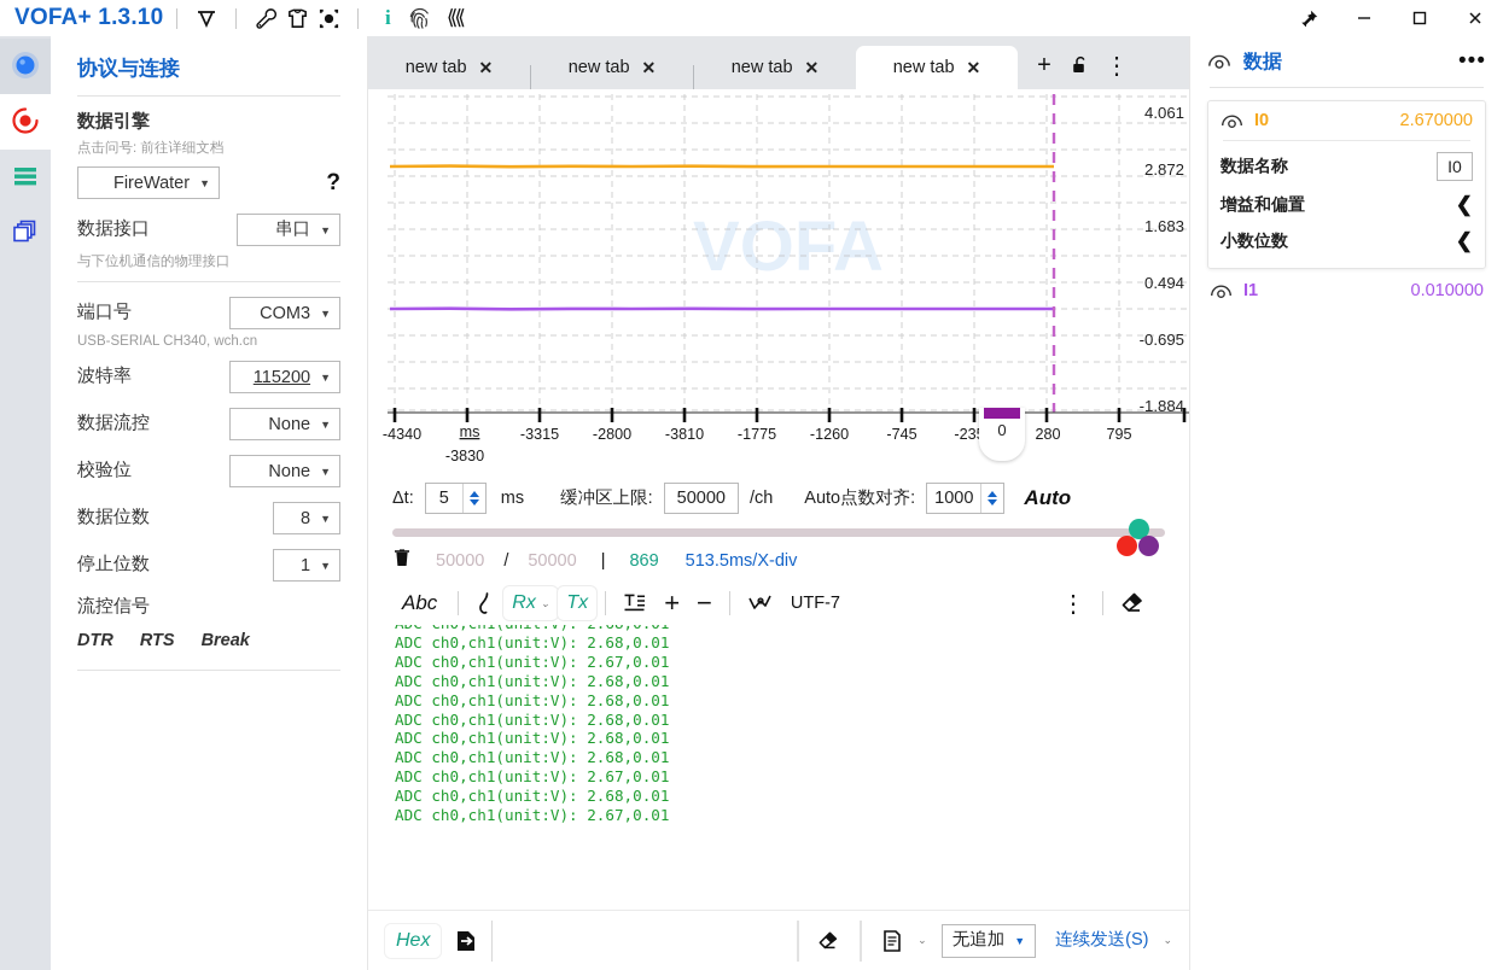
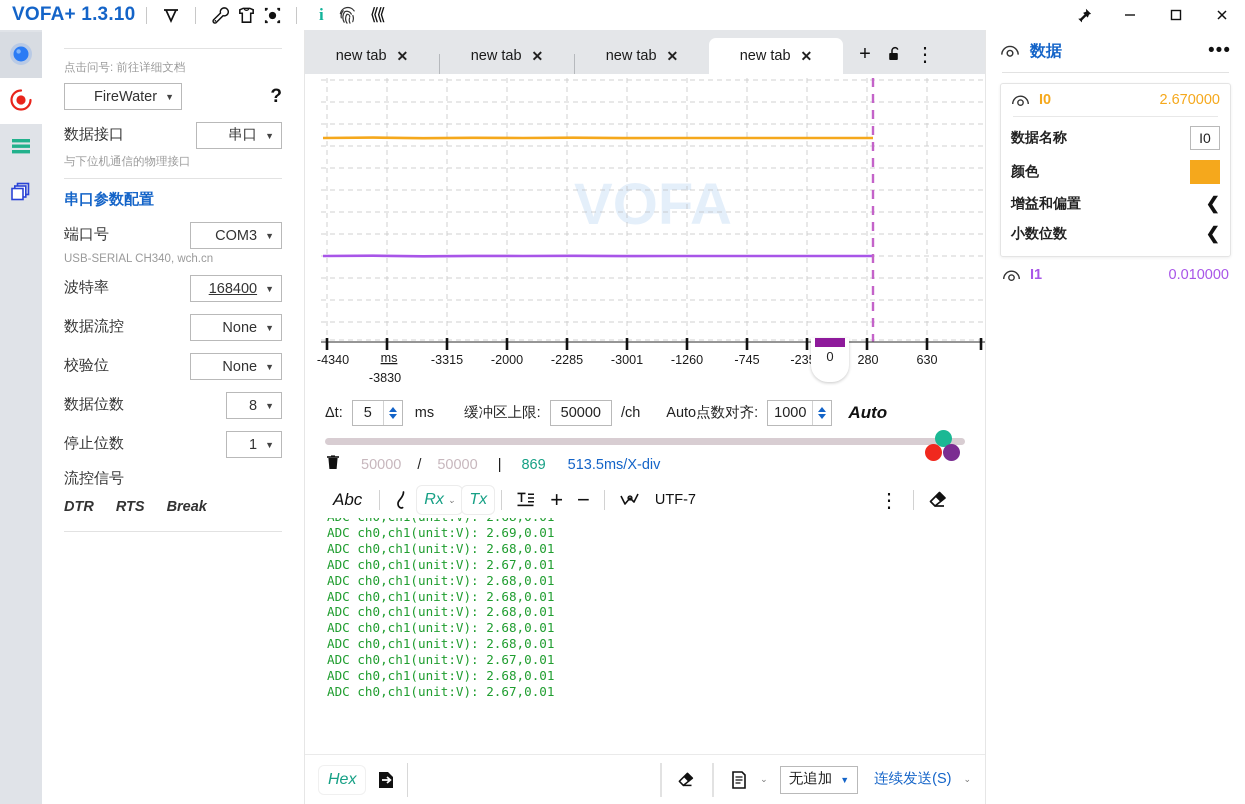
  VOFA+ 1.3.10
  i
  ⟪⟪
- 协议与连接
- 数据引擎
  点击问号: 前往详细文档
  FireWater
  ▼
  ?
  数据接口
  串口
  ▼
  与下位机通信的物理接口
+ 串口参数配置
  端口号
  COM3
  ▼
  USB-SERIAL CH340, wch.cn
  波特率
- 115200
+ 168400
  ▼
  数据流控
  None
  ▼
  校验位
  None
  ▼
  数据位数
  8
  ▼
  停止位数
  1
  ▼
  流控信号
  DTR
  RTS
  Break
  new tab
  ✕
  new tab
  ✕
  new tab
  ✕
  new tab
  ✕
  +
  ⋮
  VOFA
  -4340
  -3830
  -3315
- -2800
+ -2000
- -3810
+ -2285
- -1775
+ -3001
  -1260
  -745
  -23
  280
- 795
+ 630
  ms
- 4.061
- 2.872
- 1.683
- 0.494
- -0.695
- -1.884
  0
  Δt:
  5
  ms
  缓冲区上限:
  50000
  /ch
  Auto点数对齐:
  1000
  Auto
  50000
  /
  50000
  |
  869
  513.5ms/X-div
  Abc
  Rx
  ⌄
  Tx
  +
  −
  UTF-7
  ⋮
+ ADC ch0,ch1(unit:V): 2.69,0.01
  ADC ch0,ch1(unit:V): 2.68,0.01
  ADC ch0,ch1(unit:V): 2.67,0.01
  ADC ch0,ch1(unit:V): 2.68,0.01
  ADC ch0,ch1(unit:V): 2.68,0.01
  ADC ch0,ch1(unit:V): 2.68,0.01
  ADC ch0,ch1(unit:V): 2.68,0.01
  ADC ch0,ch1(unit:V): 2.68,0.01
  ADC ch0,ch1(unit:V): 2.67,0.01
  ADC ch0,ch1(unit:V): 2.68,0.01
  ADC ch0,ch1(unit:V): 2.67,0.01
  Hex
  ⌄
  无追加
  ▼
  连续发送(S)
  ⌄
  数据
  •••
  I0
  2.670000
  数据名称
  I0
+ 颜色
  增益和偏置
  ❮
  小数位数
  ❮
  I1
  0.010000
